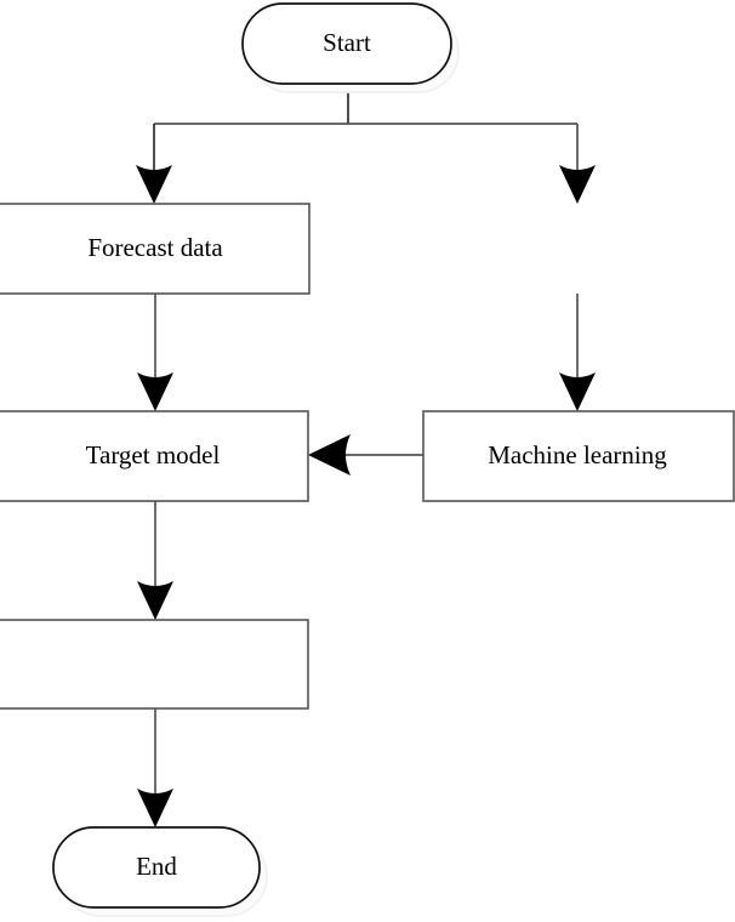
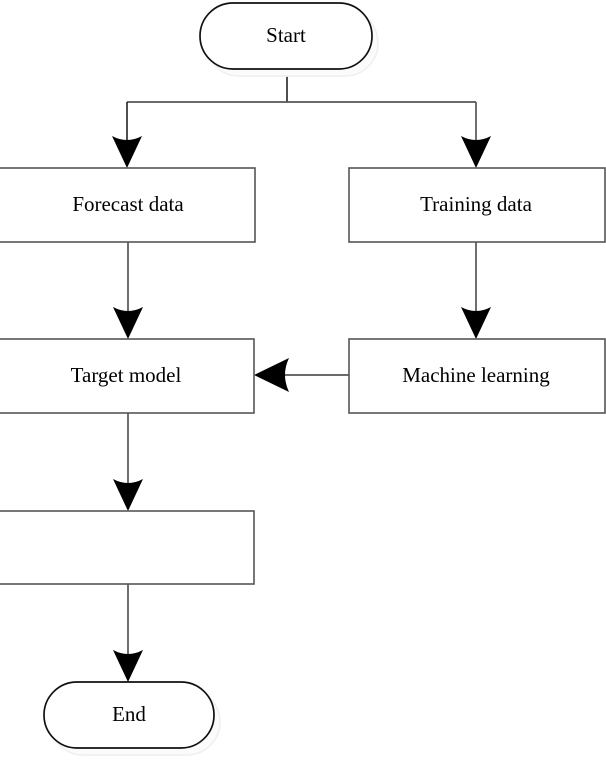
  Start
  Forecast data
+ Training data
  Target model
  Machine learning
  End
